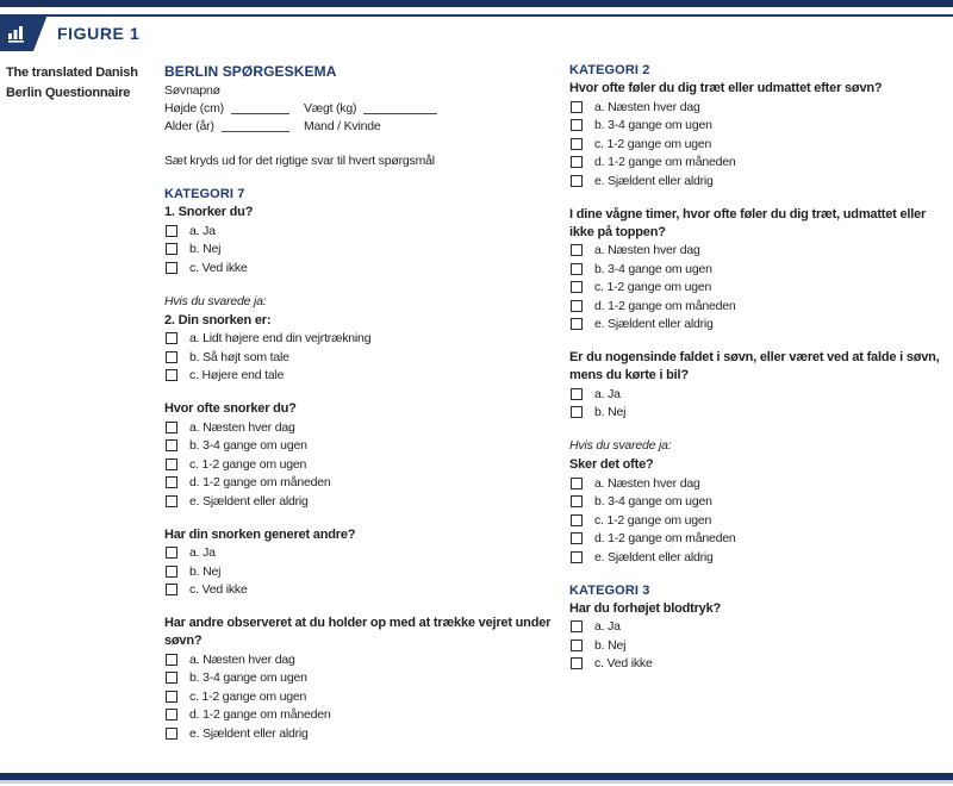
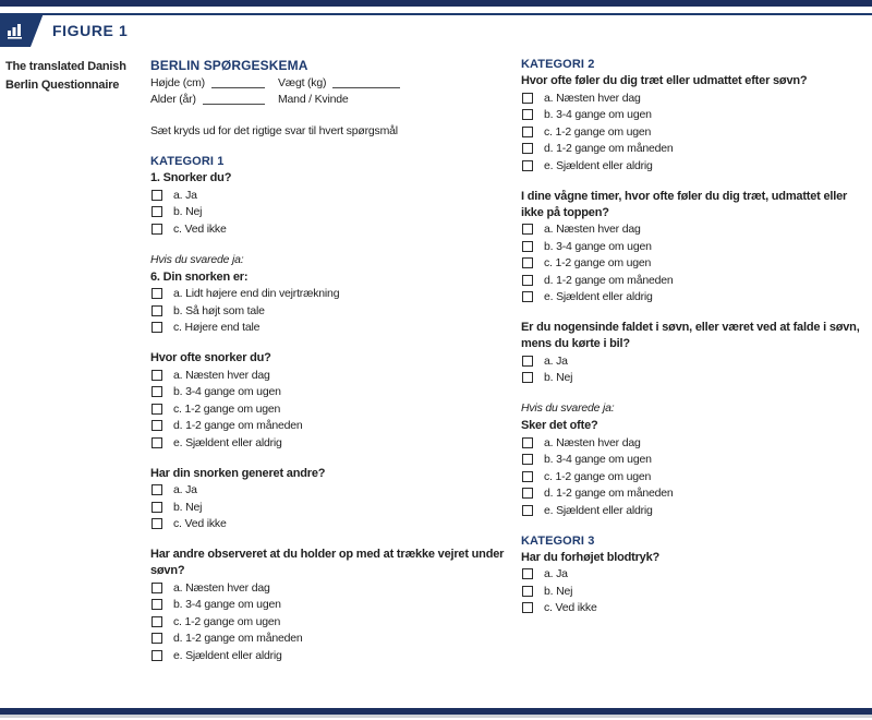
  FIGURE 1
  The translated Danish
  Berlin Questionnaire
  BERLIN SPØRGESKEMA
- Søvnapnø
  Højde (cm)
  Vægt (kg)
  Alder (år)
  Mand / Kvinde
  Sæt kryds ud for det rigtige svar til hvert spørgsmål
- KATEGORI 7
+ KATEGORI 1
  1. Snorker du?
  a. Ja
  b. Nej
  c. Ved ikke
  Hvis du svarede ja:
- 2. Din snorken er:
+ 6. Din snorken er:
  a. Lidt højere end din vejrtrækning
  b. Så højt som tale
  c. Højere end tale
  Hvor ofte snorker du?
  a. Næsten hver dag
  b. 3-4 gange om ugen
  c. 1-2 gange om ugen
  d. 1-2 gange om måneden
  e. Sjældent eller aldrig
  Har din snorken generet andre?
  a. Ja
  b. Nej
  c. Ved ikke
  Har andre observeret at du holder op med at trække vejret under søvn?
  a. Næsten hver dag
  b. 3-4 gange om ugen
  c. 1-2 gange om ugen
  d. 1-2 gange om måneden
  e. Sjældent eller aldrig
  KATEGORI 2
  Hvor ofte føler du dig træt eller udmattet efter søvn?
  a. Næsten hver dag
  b. 3-4 gange om ugen
  c. 1-2 gange om ugen
  d. 1-2 gange om måneden
  e. Sjældent eller aldrig
  I dine vågne timer, hvor ofte føler du dig træt, udmattet eller ikke på toppen?
  a. Næsten hver dag
  b. 3-4 gange om ugen
  c. 1-2 gange om ugen
  d. 1-2 gange om måneden
  e. Sjældent eller aldrig
  Er du nogensinde faldet i søvn, eller været ved at falde i søvn, mens du kørte i bil?
  a. Ja
  b. Nej
  Hvis du svarede ja:
  Sker det ofte?
  a. Næsten hver dag
  b. 3-4 gange om ugen
  c. 1-2 gange om ugen
  d. 1-2 gange om måneden
  e. Sjældent eller aldrig
  KATEGORI 3
  Har du forhøjet blodtryk?
  a. Ja
  b. Nej
  c. Ved ikke
